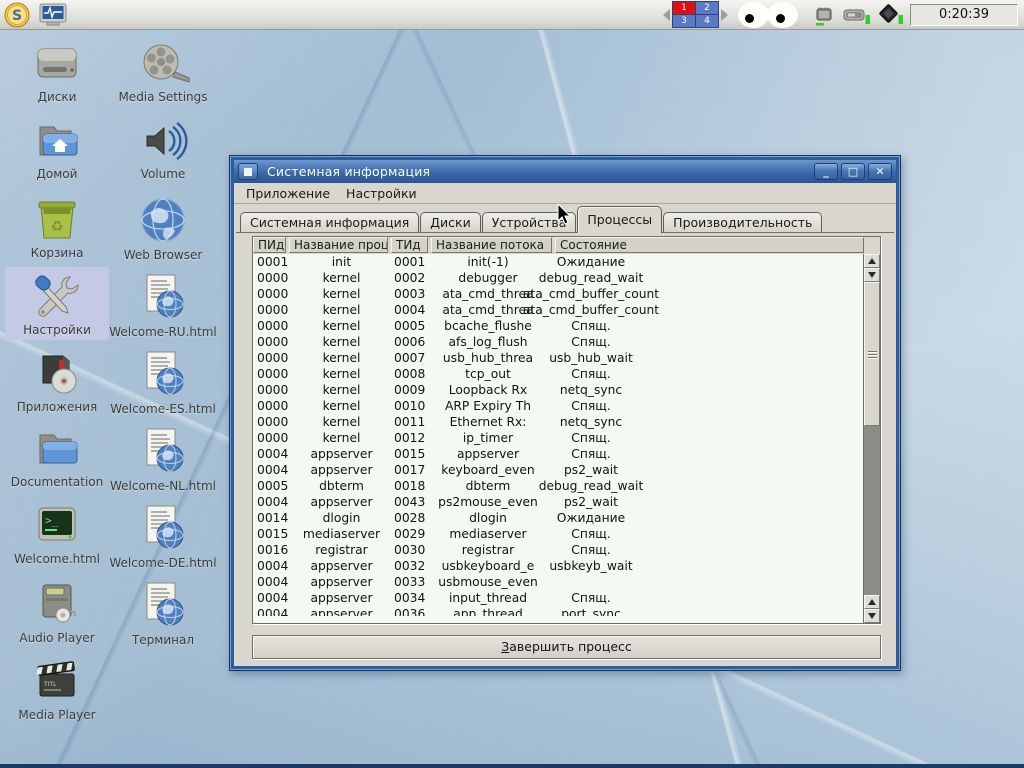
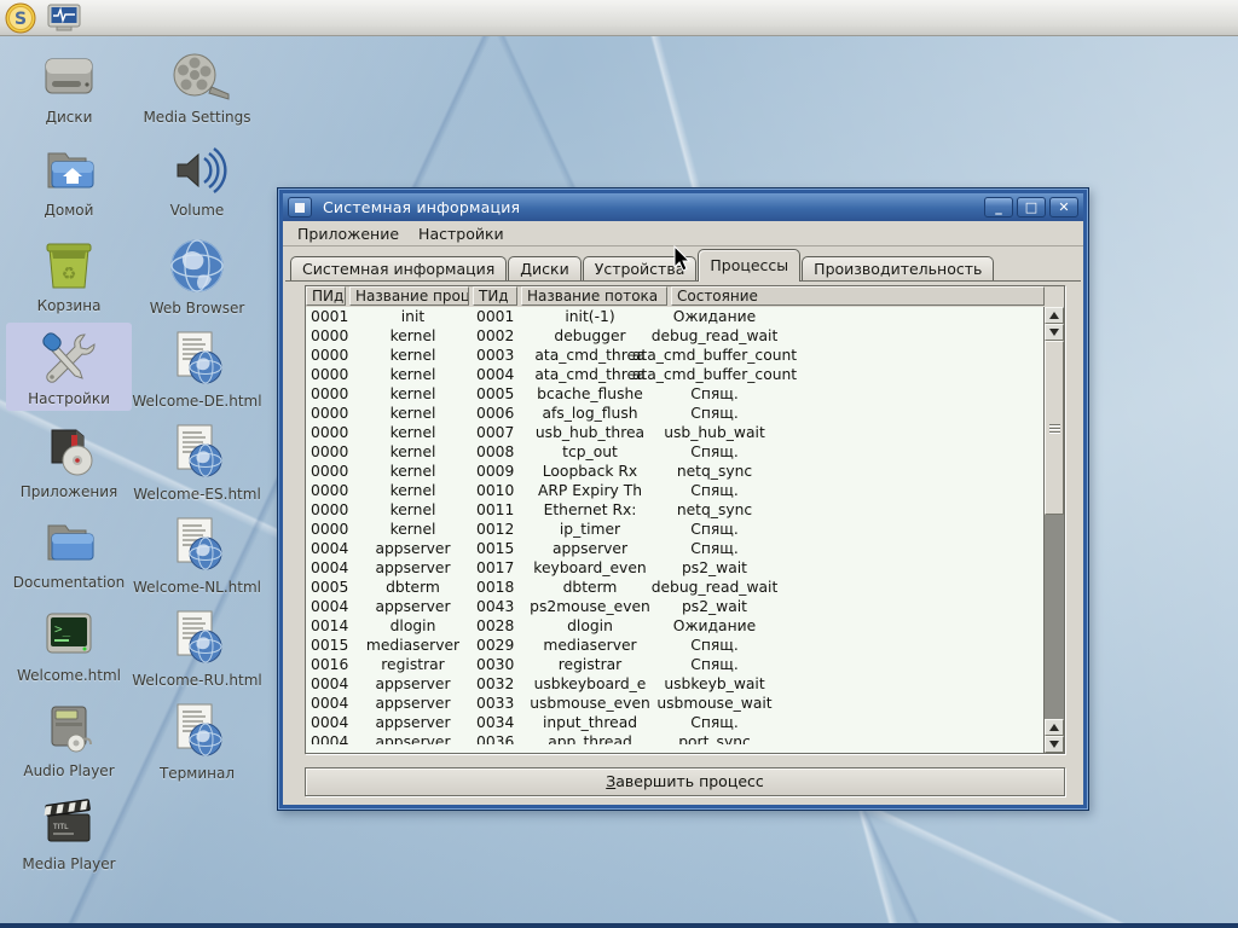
  S
- 1
- 2
- 3
- 4
- 0:20:39
  Диски
  Media Settings
  Домой
  Volume
  ♻
  Корзина
  Web Browser
  Настройки
- Welcome-RU.html
+ Welcome-DE.html
  Приложения
  Welcome-ES.html
  Documentation
  Welcome-NL.html
  >_
  Welcome.html
- Welcome-DE.html
+ Welcome-RU.html
  Audio Player
  Терминал
  Media Player
  Системная информация
  _
  □
  ✕
  Приложение
  Настройки
  Системная информация
  Диски
  Устройства
  Процессы
  Производительность
  ПИд
  Название проц
  ТИд
  Название потока
  Состояние
  0001
  init
  0001
  init(-1)
  Ожидание
  0000
  kernel
  0002
  debugger
  debug_read_wait
  0000
  kernel
  0003
  ata_cmd_threa
  ata_cmd_buffer_count
  0000
  kernel
  0004
  ata_cmd_threa
  ata_cmd_buffer_count
  0000
  kernel
  0005
  bcache_flushe
  Спящ.
  0000
  kernel
  0006
  afs_log_flush
  Спящ.
  0000
  kernel
  0007
  usb_hub_threa
  usb_hub_wait
  0000
  kernel
  0008
  tcp_out
  Спящ.
  0000
  kernel
  0009
  Loopback Rx
  netq_sync
  0000
  kernel
  0010
  ARP Expiry Th
  Спящ.
  0000
  kernel
  0011
  Ethernet Rx:
  netq_sync
  0000
  kernel
  0012
  ip_timer
  Спящ.
  0004
  appserver
  0015
  appserver
  Спящ.
  0004
  appserver
  0017
  keyboard_even
  ps2_wait
  0005
  dbterm
  0018
  dbterm
  debug_read_wait
  0004
  appserver
  0043
  ps2mouse_even
  ps2_wait
  0014
  dlogin
  0028
  dlogin
  Ожидание
  0015
  mediaserver
  0029
  mediaserver
  Спящ.
  0016
  registrar
  0030
  registrar
  Спящ.
  0004
  appserver
  0032
  usbkeyboard_e
  usbkeyb_wait
  0004
  appserver
  0033
  usbmouse_even
+ usbmouse_wait
  0004
  appserver
  0034
  input_thread
  Спящ.
  0004
  appserver
  0036
  app_thread
  port_sync
  Завершить процесс
